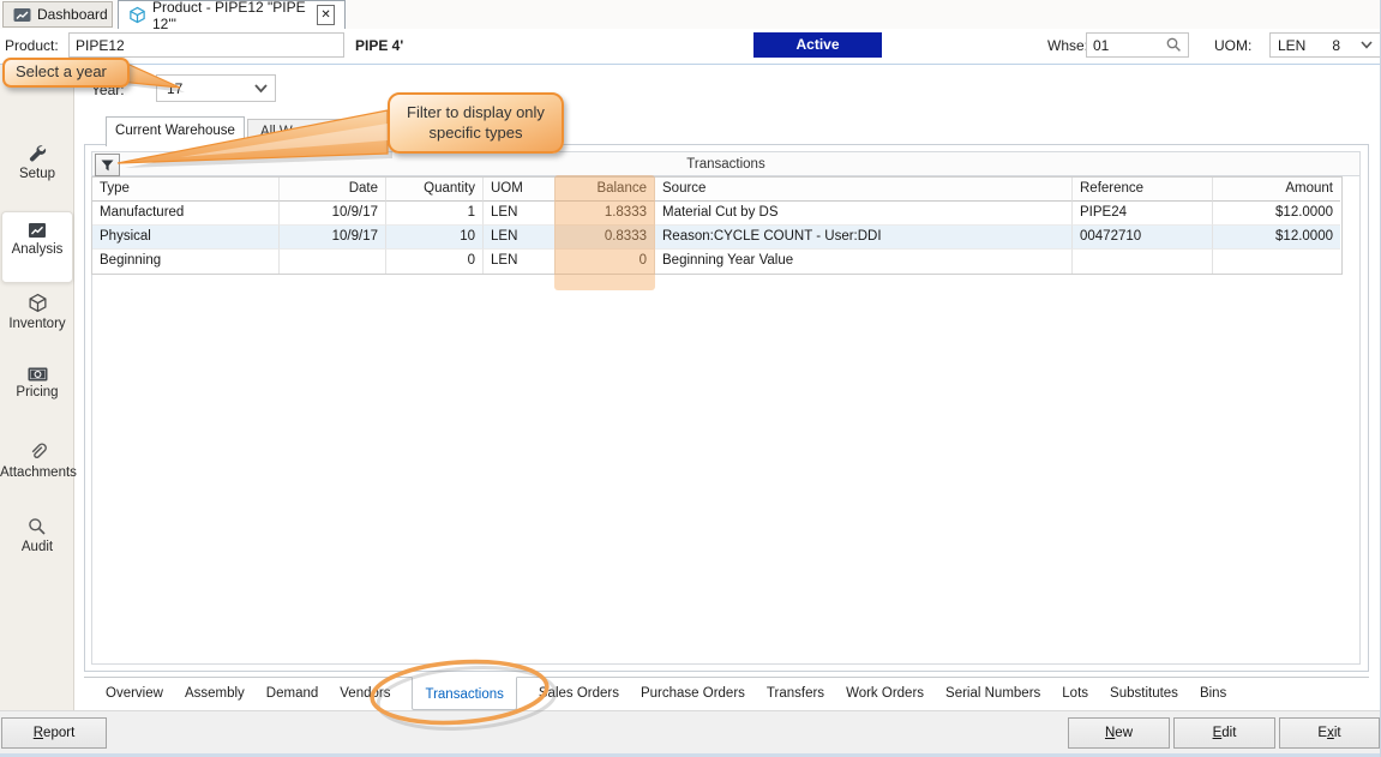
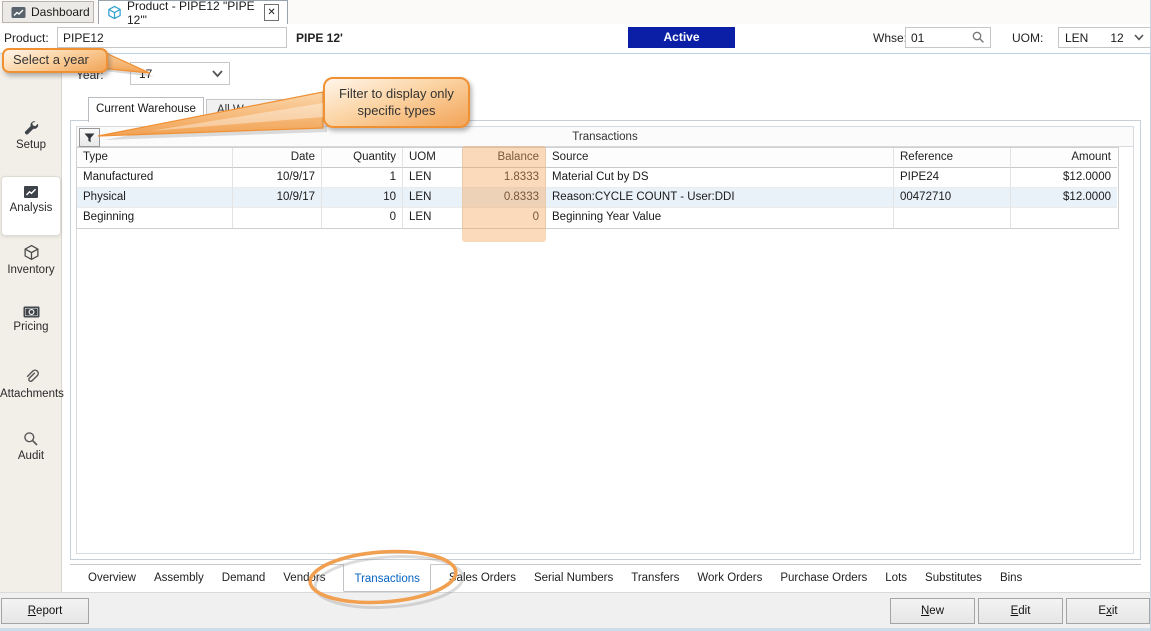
  Dashboard
  Product - PIPE12 "PIPE 12'"
  ✕
  Product:
  PIPE12
- PIPE 4'
+ PIPE 12'
  Active
  Whse
  01
  UOM:
  LEN
- 8
+ 12
  Setup
  Analysis
  Inventory
  Pricing
  Attachments
  Audit
  Year:
  Current Warehouse
  Transactions
  Type
  Date
  Quantity
  UOM
  Balance
  Source
  Reference
  Amount
  Manufactured
  10/9/17
  1
  LEN
  1.8333
  Material Cut by DS
  PIPE24
  $12.0000
  Physical
  10/9/17
  10
  LEN
  0.8333
  Reason:CYCLE COUNT - User:DDI
  00472710
  $12.0000
  Beginning
  0
  LEN
  0
  Beginning Year Value
  Overview
  Assembly
  Demand
  Vendors
  Transactions
  ales Orders
- Purchase Orders
+ Serial Numbers
  Transfers
  Work Orders
- Serial Numbers
+ Purchase Orders
  Lots
  Substitutes
  Bins
  Report
  New
  Edit
  Exit
  Select a year
  Filter to display only
  specific types
